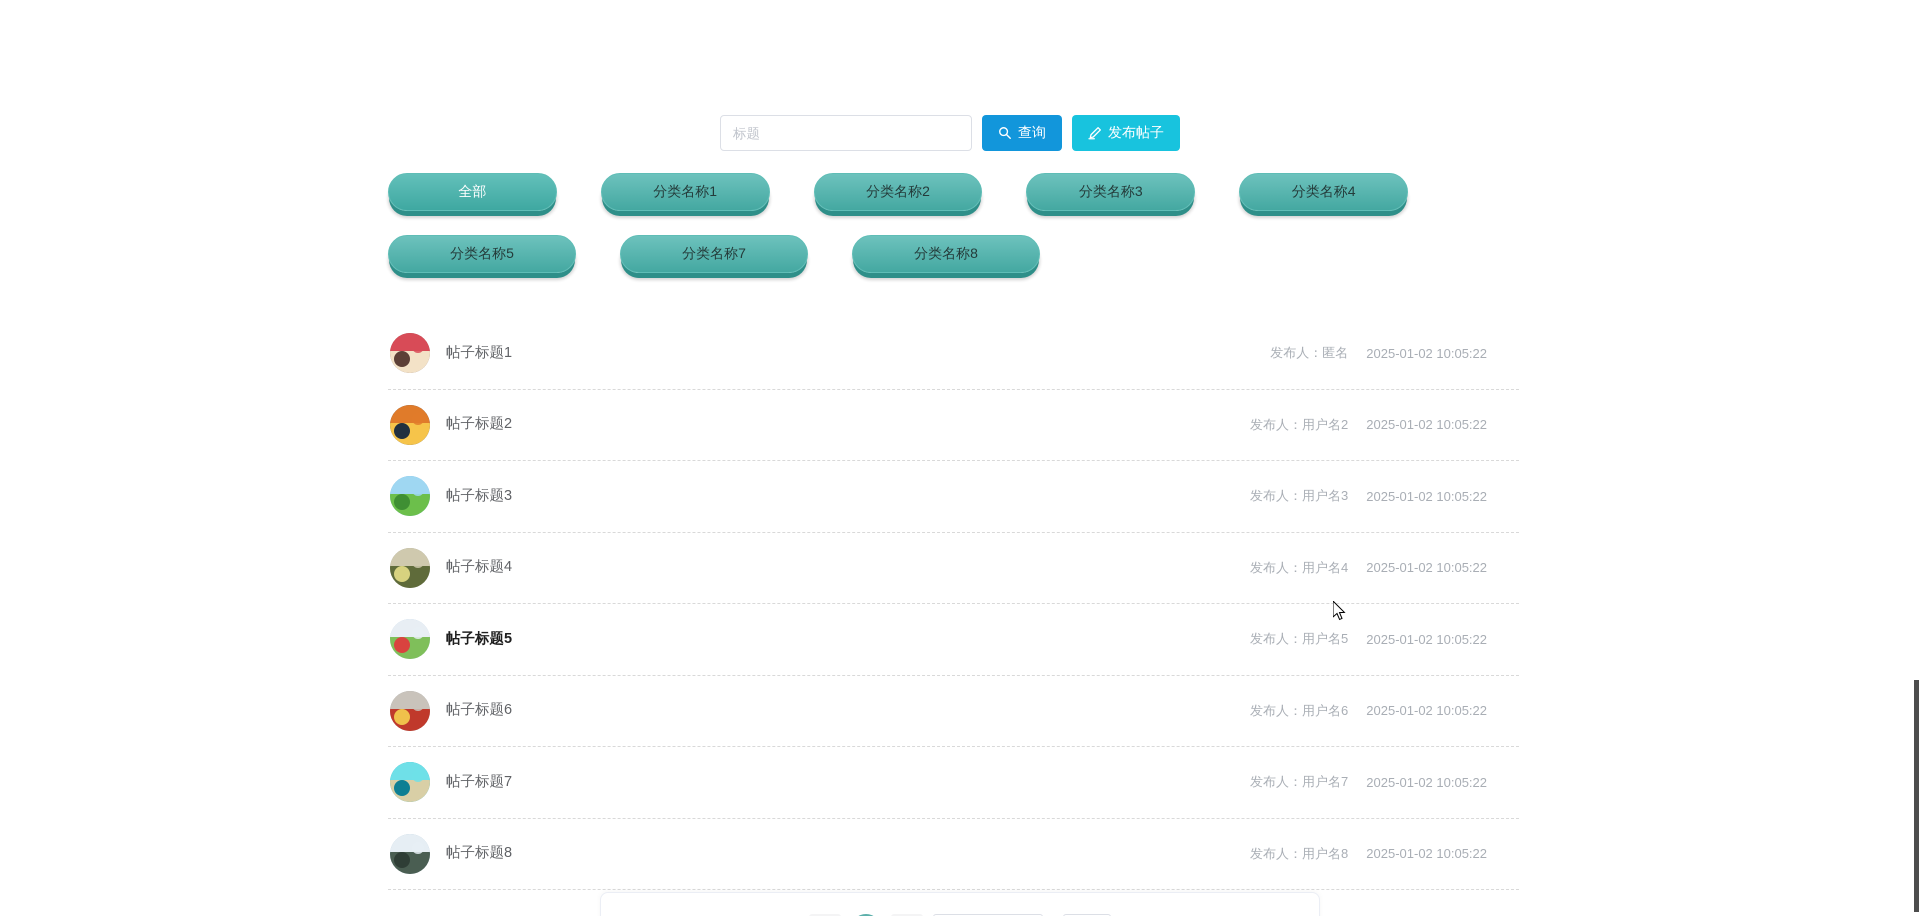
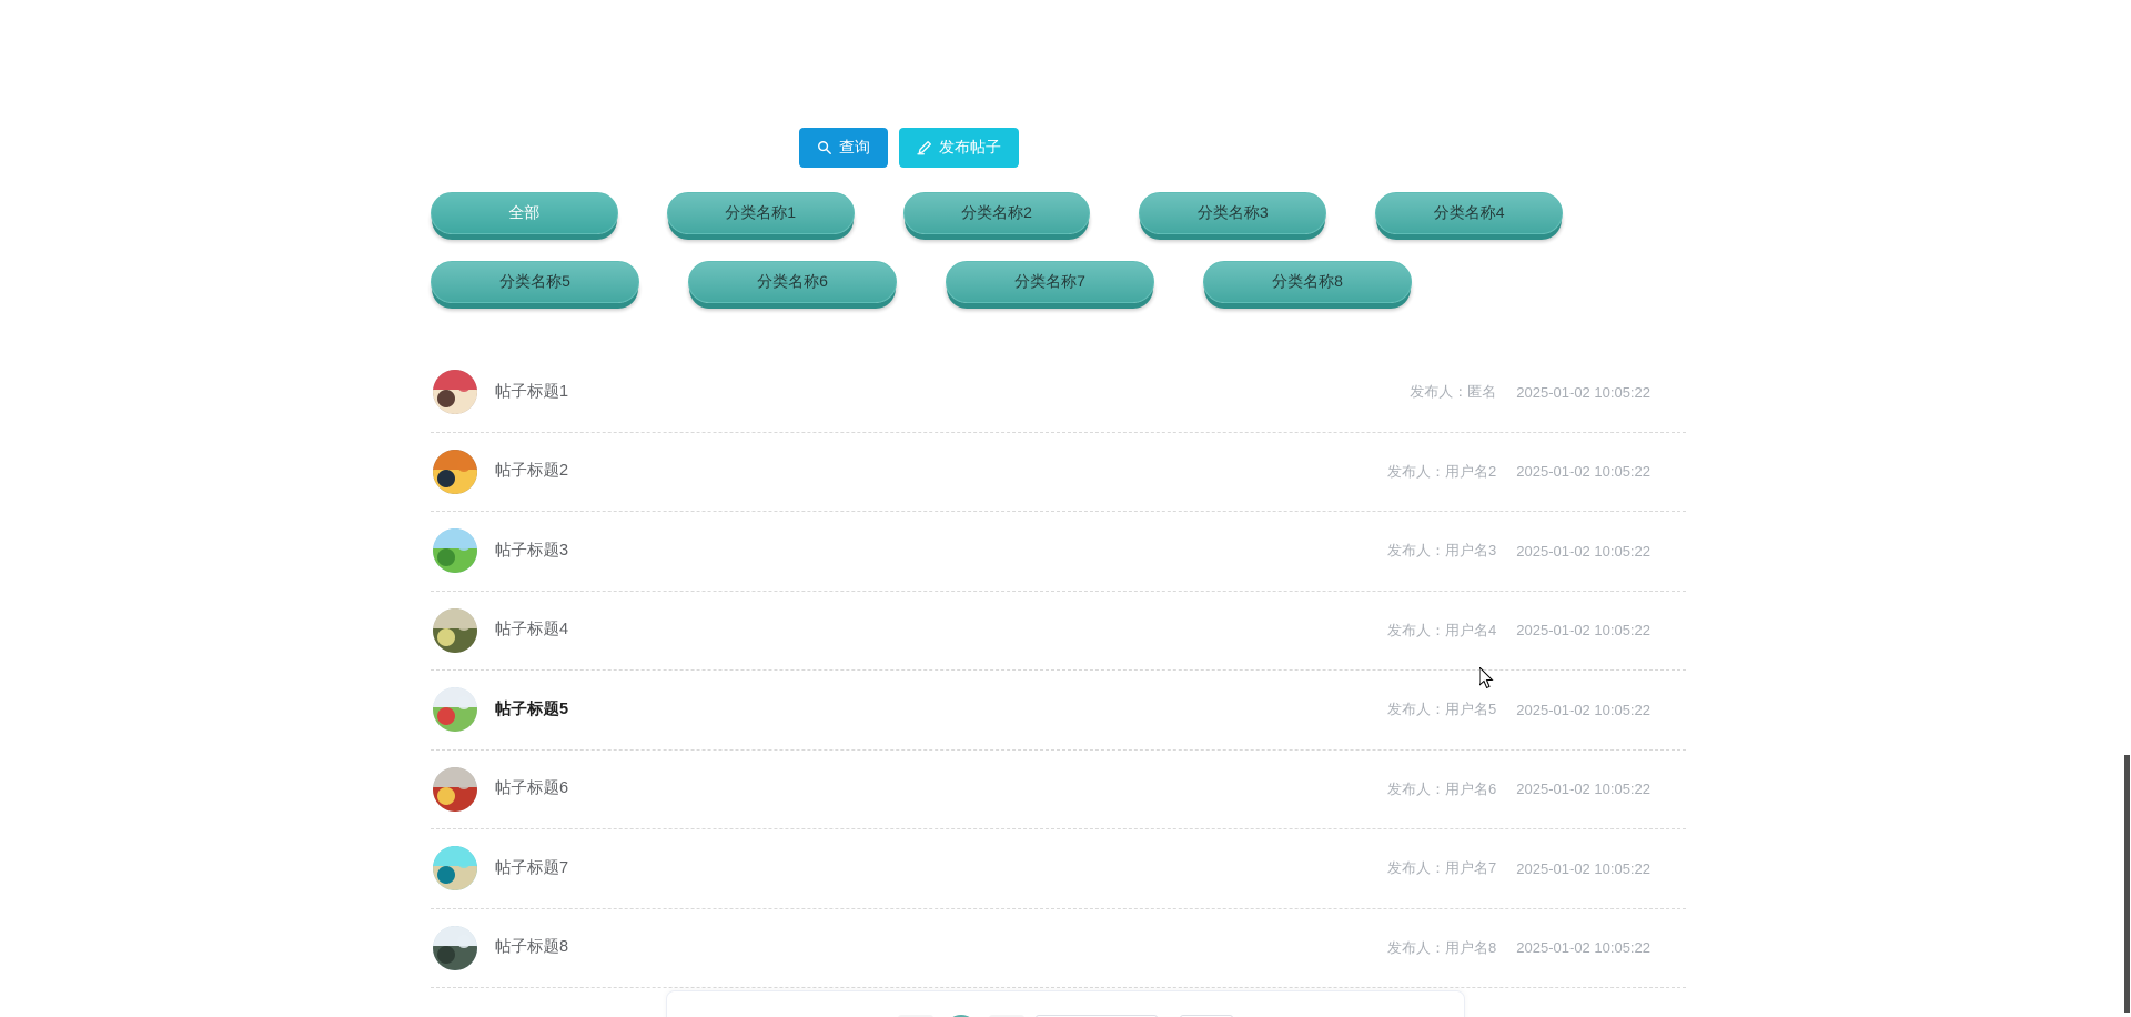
- 标题
  查询
  发布帖子
  全部
  分类名称1
  分类名称2
  分类名称3
  分类名称4
  分类名称5
+ 分类名称6
  分类名称7
  分类名称8
  帖子标题1
  发布人：匿名
  2025-01-02 10:05:22
  帖子标题2
  发布人：用户名2
  2025-01-02 10:05:22
  帖子标题3
  发布人：用户名3
  2025-01-02 10:05:22
  帖子标题4
  发布人：用户名4
  2025-01-02 10:05:22
  帖子标题5
  发布人：用户名5
  2025-01-02 10:05:22
  帖子标题6
  发布人：用户名6
  2025-01-02 10:05:22
  帖子标题7
  发布人：用户名7
  2025-01-02 10:05:22
  帖子标题8
  发布人：用户名8
  2025-01-02 10:05:22
